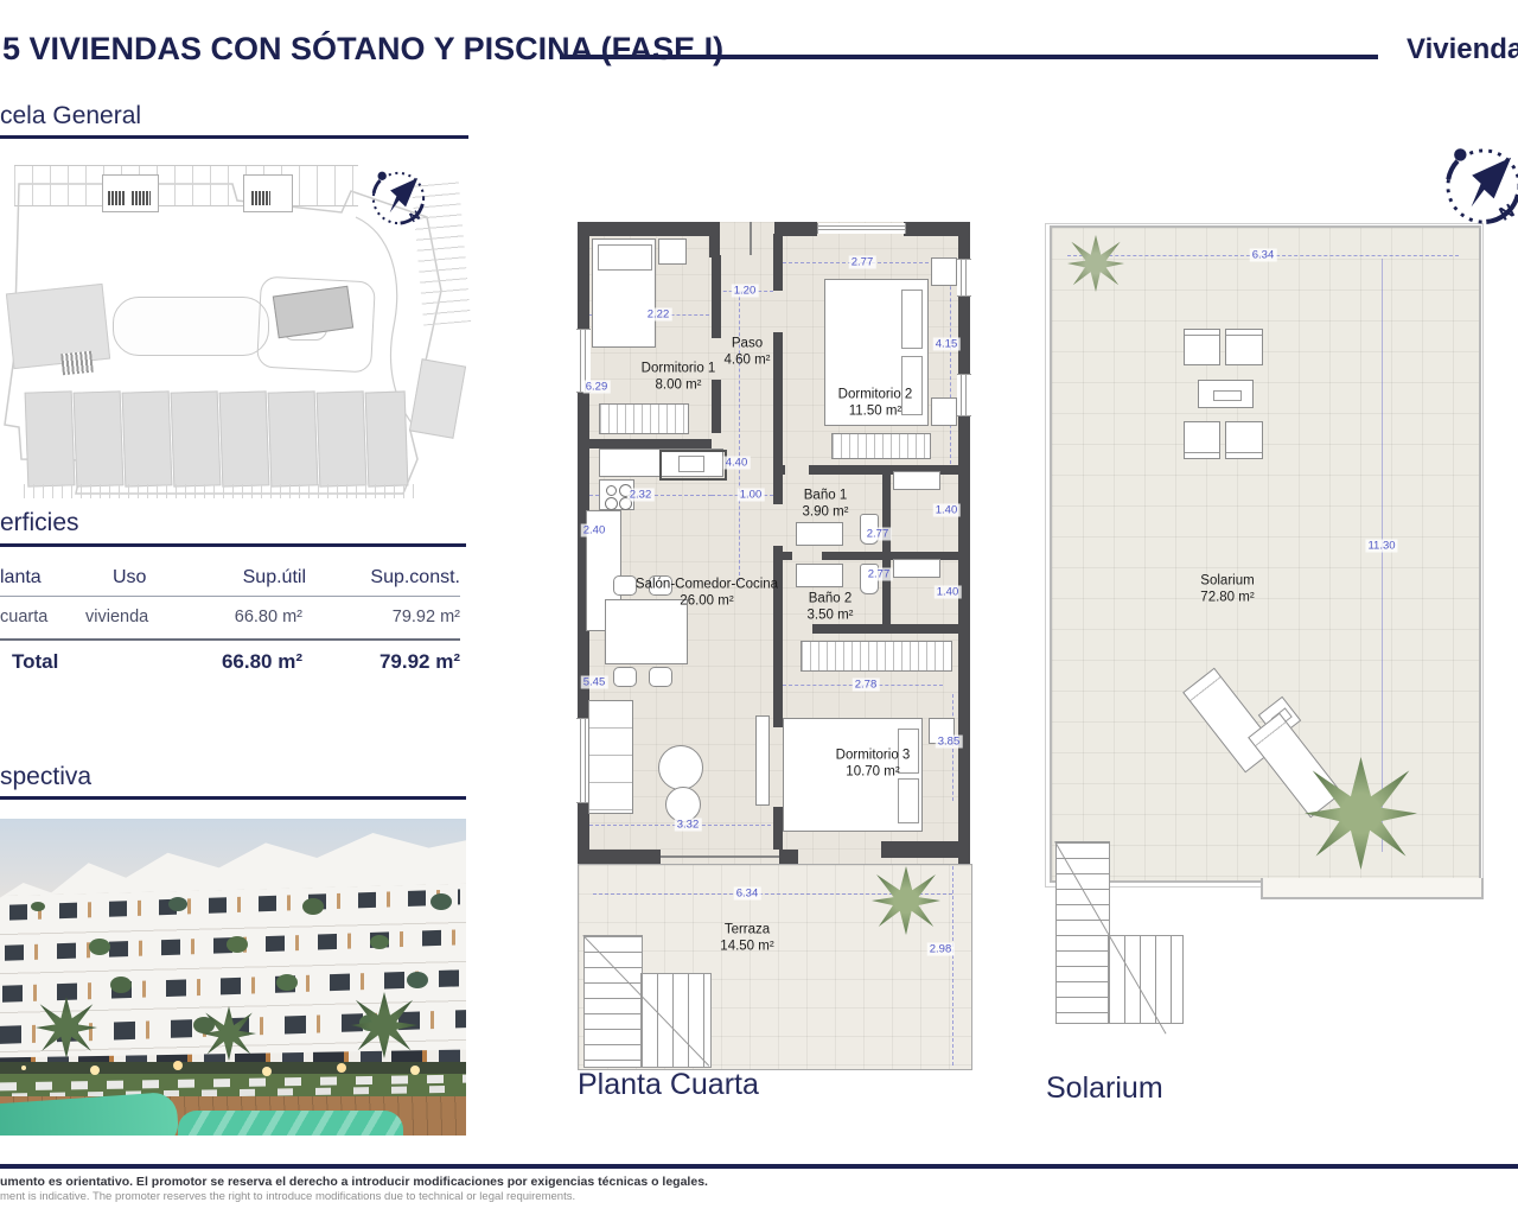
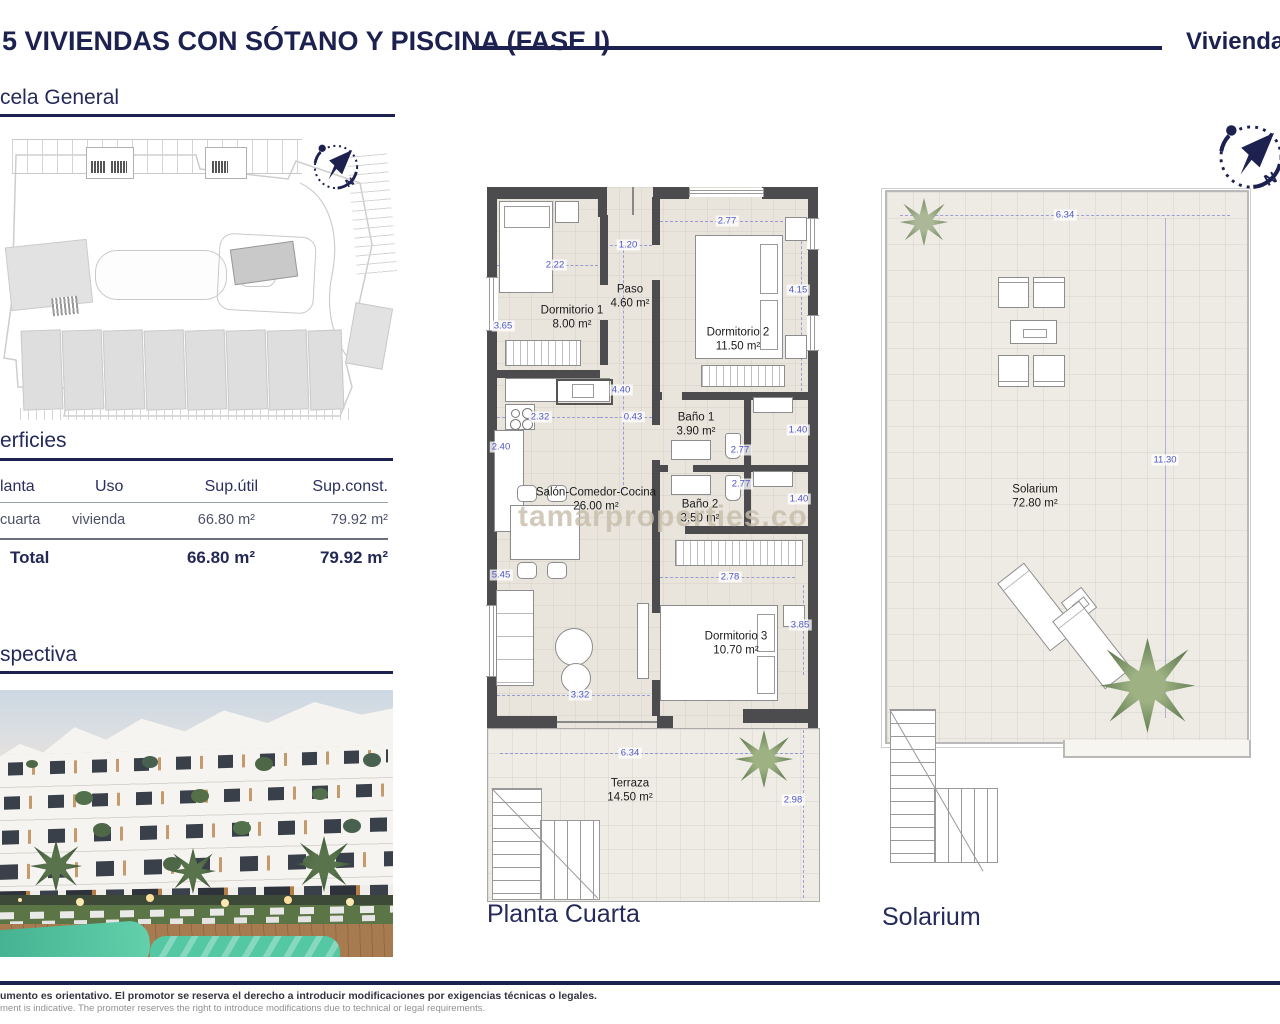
  5 VIVIENDAS CON SÓTANO Y PISCINA (FASE I)
  Vivienda
  cela General
  erficies
  lanta
  Uso
  Sup.útil
  Sup.const.
  cuarta
  vivienda
  66.80 m²
  79.92 m²
  Total
  66.80 m²
  79.92 m²
  spectiva
- 6.29
+ 3.65
  2.22
  1.20
  4.40
  2.77
  4.15
  2.32
- 1.00
+ 0.43
  2.40
  2.77
  1.40
  2.77
  1.40
  5.45
  2.78
  3.85
  3.32
  6.34
  2.98
  Dormitorio 1
  8.00 m²
  Paso
  4.60 m²
  Dormitorio 2
  11.50 m²
  Baño 1
  3.90 m²
  Baño 2
  3.50 m²
  Salón-Comedor-Cocina
  26.00 m²
  Dormitorio 3
  10.70 m²
  Terraza
  14.50 m²
+ tamarproperties.co
  Planta Cuarta
  6.34
  11.30
  Solarium
  72.80 m²
  Solarium
  umento es orientativo. El promotor se reserva el derecho a introducir modificaciones por exigencias técnicas o legales.
  ment is indicative. The promoter reserves the right to introduce modifications due to technical or legal requirements.
